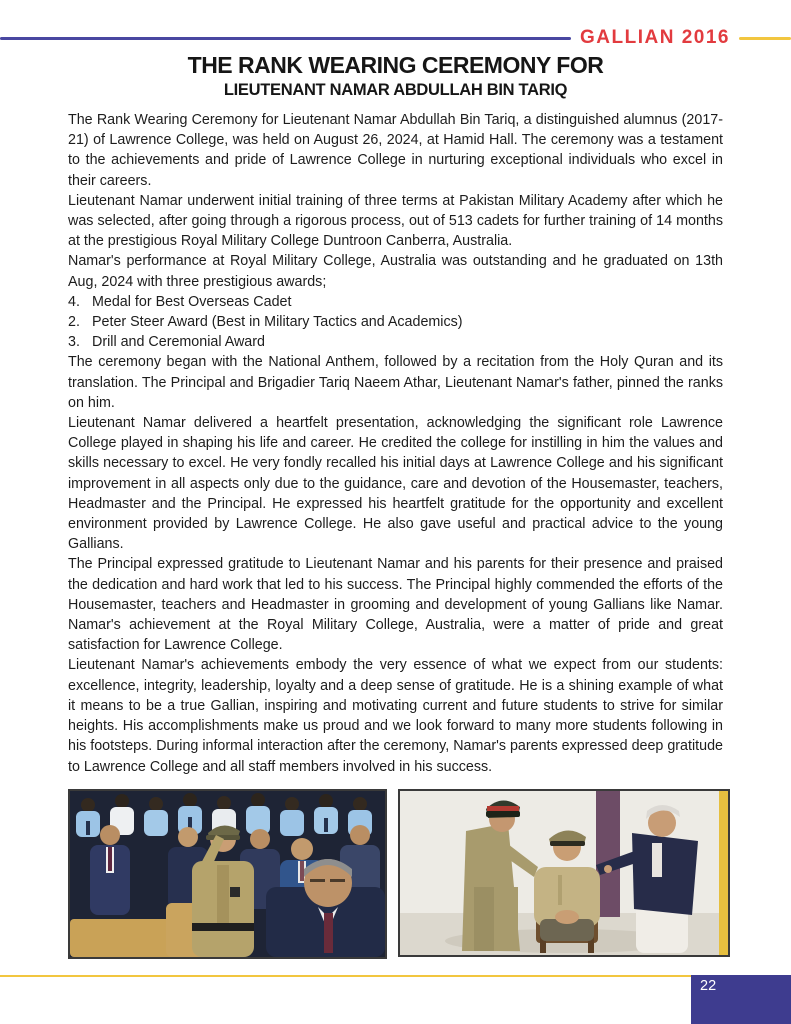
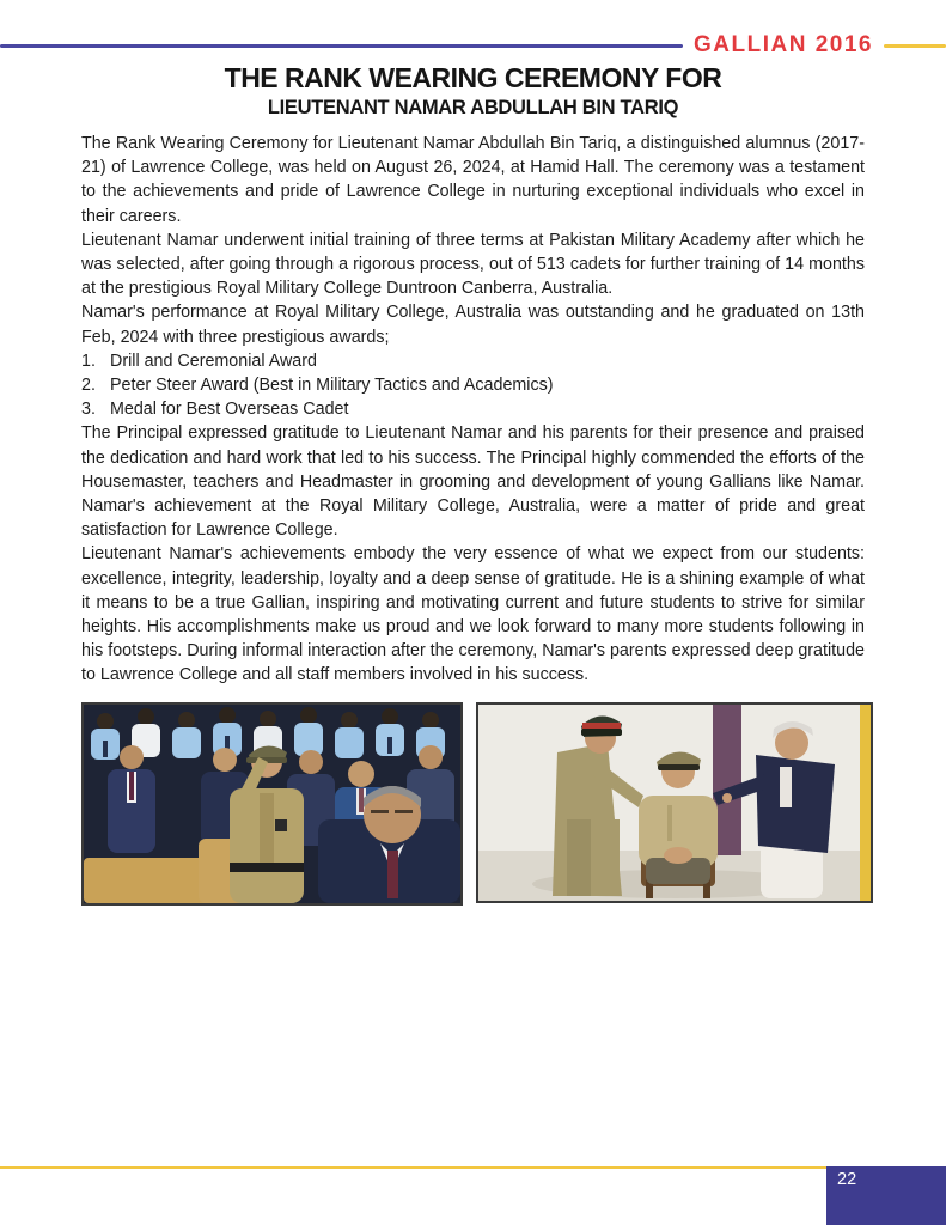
  GALLIAN 2016
  THE RANK WEARING CEREMONY FOR
  LIEUTENANT NAMAR ABDULLAH BIN TARIQ
  The Rank Wearing Ceremony for Lieutenant Namar Abdullah Bin Tariq, a distinguished alumnus (2017-21) of Lawrence College, was held on August 26, 2024, at Hamid Hall. The ceremony was a testament to the achievements and pride of Lawrence College in nurturing exceptional individuals who excel in their careers.
  Lieutenant Namar underwent initial training of three terms at Pakistan Military Academy after which he was selected, after going through a rigorous process, out of 513 cadets for further training of 14 months at the prestigious Royal Military College Duntroon Canberra, Australia.
- Namar's performance at Royal Military College, Australia was outstanding and he graduated on 13th Aug, 2024 with three prestigious awards;
+ Namar's performance at Royal Military College, Australia was outstanding and he graduated on 13th Feb, 2024 with three prestigious awards;
- 4.
+ 1.
- Medal for Best Overseas Cadet
+ Drill and Ceremonial Award
  2.
  Peter Steer Award (Best in Military Tactics and Academics)
  3.
- Drill and Ceremonial Award
+ Medal for Best Overseas Cadet
- The ceremony began with the National Anthem, followed by a recitation from the Holy Quran and its translation. The Principal and Brigadier Tariq Naeem Athar, Lieutenant Namar's father, pinned the ranks on him.
- Lieutenant Namar delivered a heartfelt presentation, acknowledging the significant role Lawrence College played in shaping his life and career. He credited the college for instilling in him the values and skills necessary to excel. He very fondly recalled his initial days at Lawrence College and his significant improvement in all aspects only due to the guidance, care and devotion of the Housemaster, teachers, Headmaster and the Principal. He expressed his heartfelt gratitude for the opportunity and excellent environment provided by Lawrence College. He also gave useful and practical advice to the young Gallians.
  The Principal expressed gratitude to Lieutenant Namar and his parents for their presence and praised the dedication and hard work that led to his success. The Principal highly commended the efforts of the Housemaster, teachers and Headmaster in grooming and development of young Gallians like Namar. Namar's achievement at the Royal Military College, Australia, were a matter of pride and great satisfaction for Lawrence College.
  Lieutenant Namar's achievements embody the very essence of what we expect from our students: excellence, integrity, leadership, loyalty and a deep sense of gratitude. He is a shining example of what it means to be a true Gallian, inspiring and motivating current and future students to strive for similar heights. His accomplishments make us proud and we look forward to many more students following in his footsteps. During informal interaction after the ceremony, Namar's parents expressed deep gratitude to Lawrence College and all staff members involved in his success.
  22
